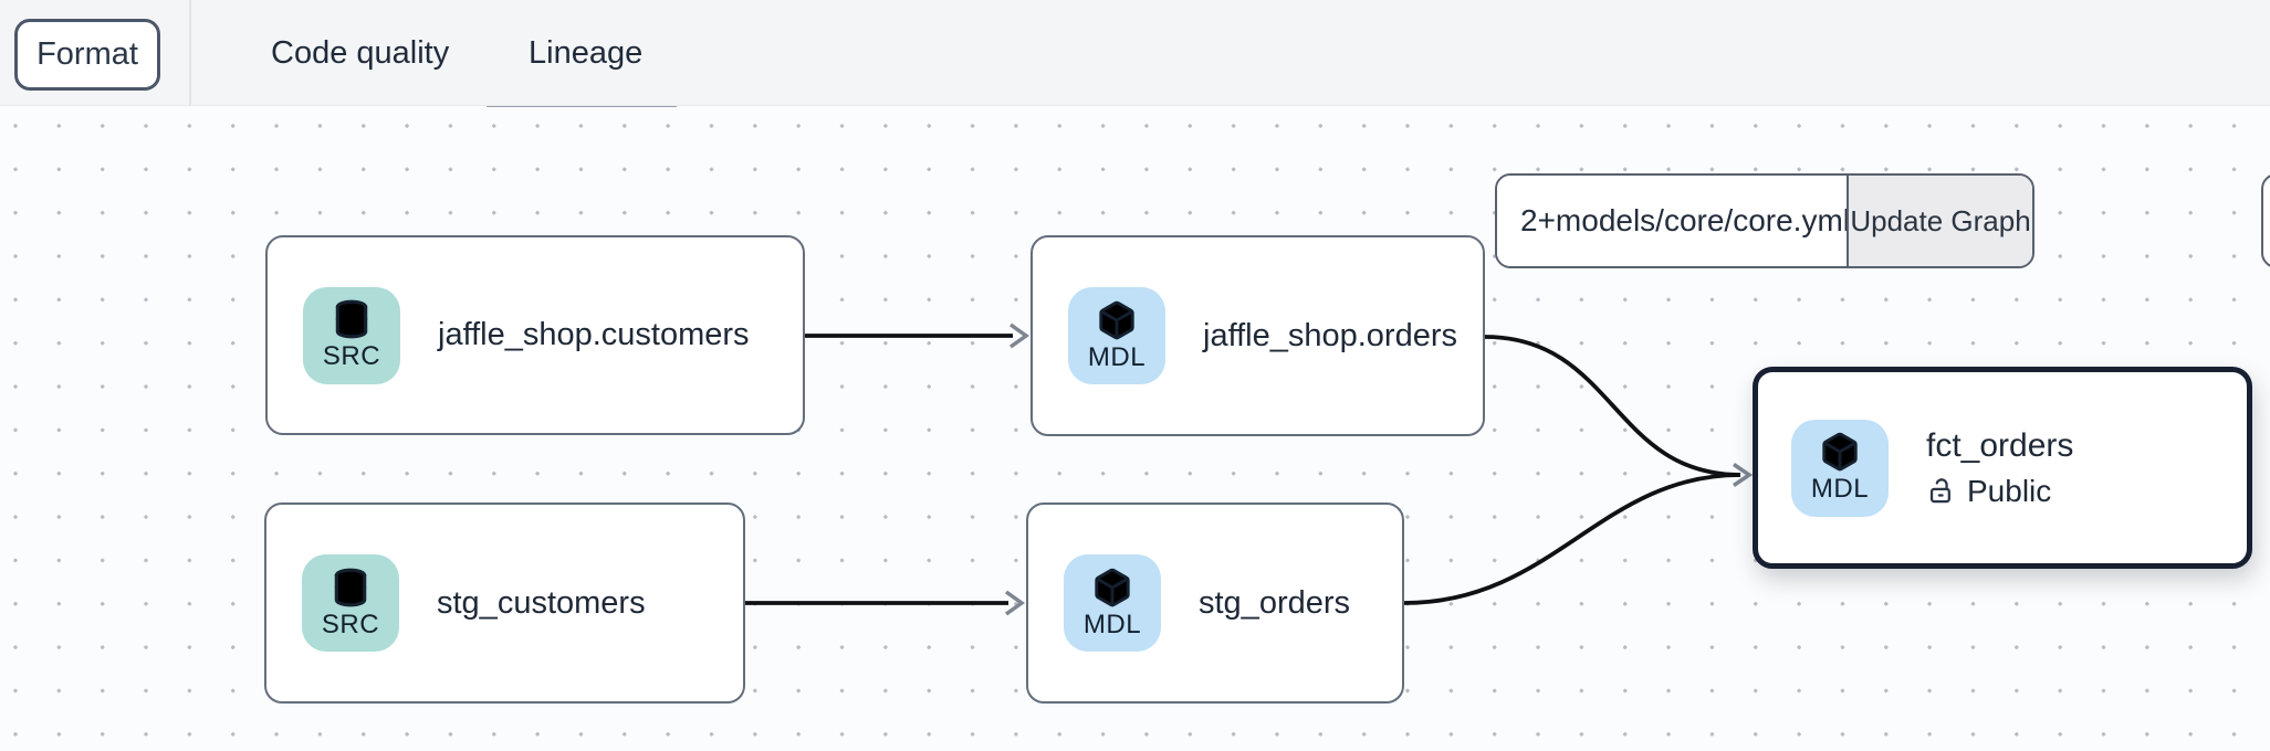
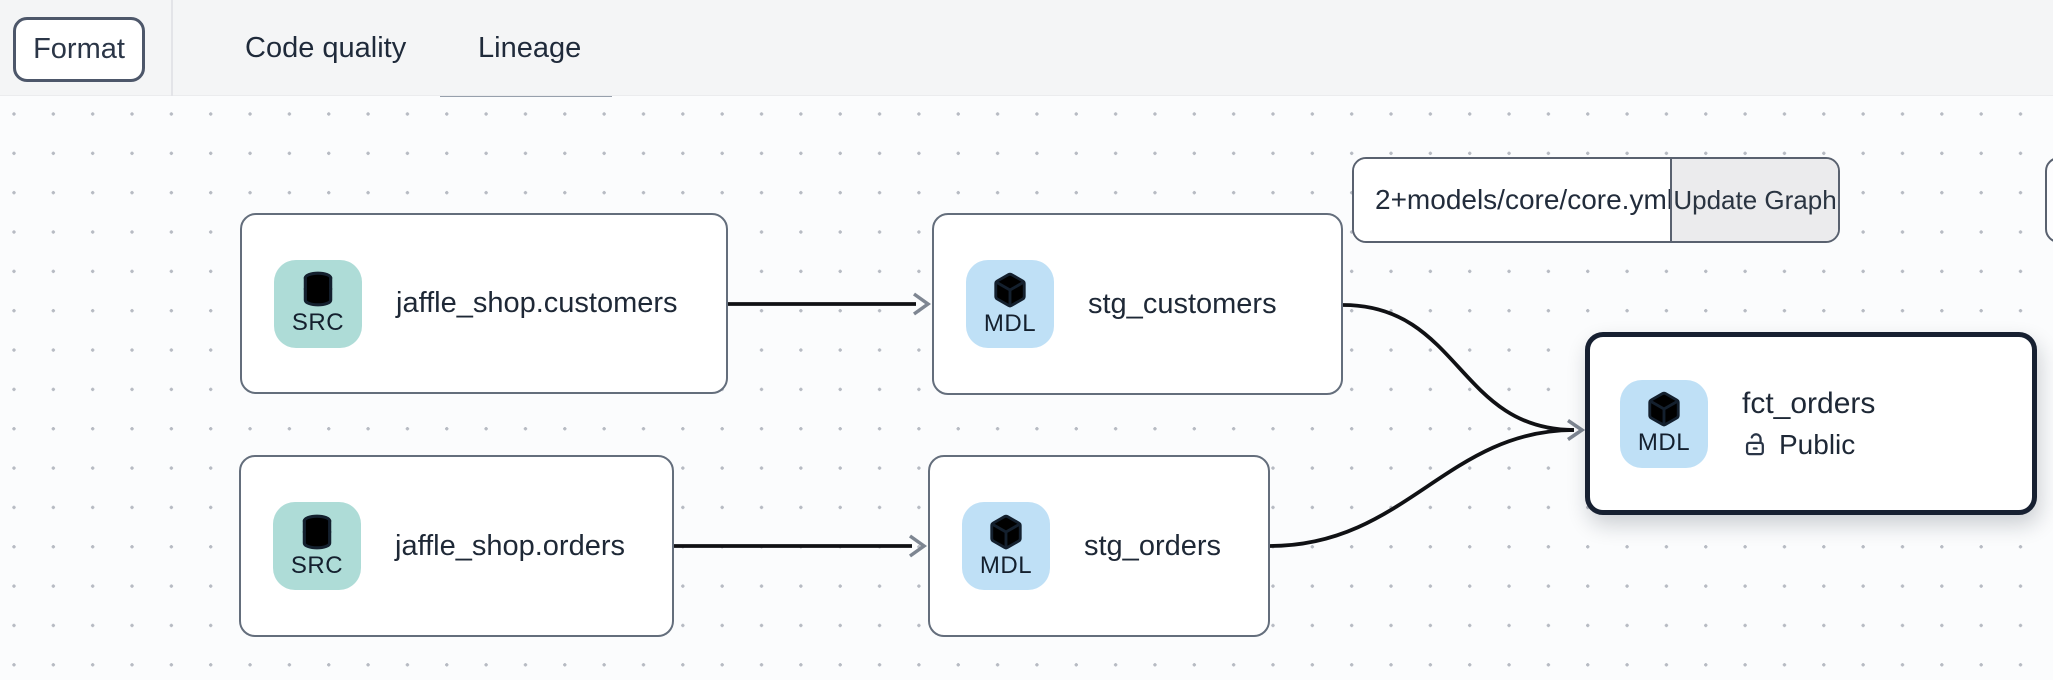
  Format
  Code quality
  Lineage
  SRC
  jaffle_shop.customers
  MDL
- jaffle_shop.orders
+ stg_customers
  SRC
- stg_customers
+ jaffle_shop.orders
  MDL
  stg_orders
  MDL
  fct_orders
  Public
  2+models/core/core.ym
  Update Graph
